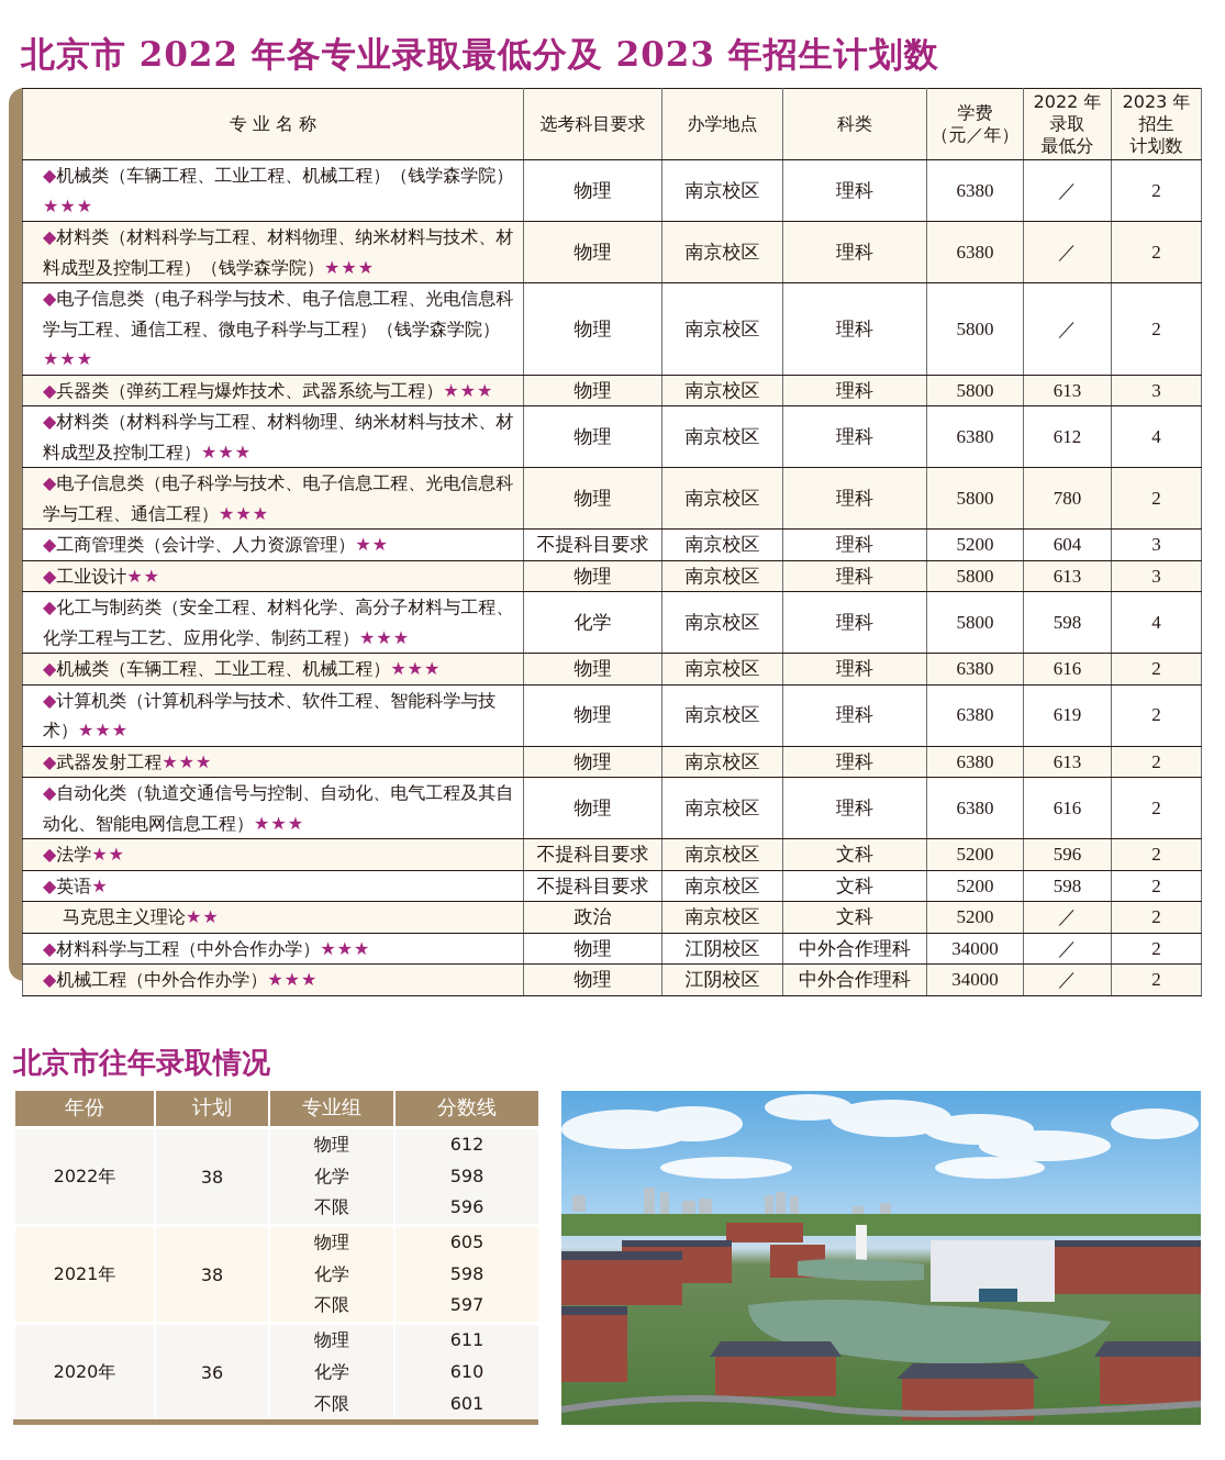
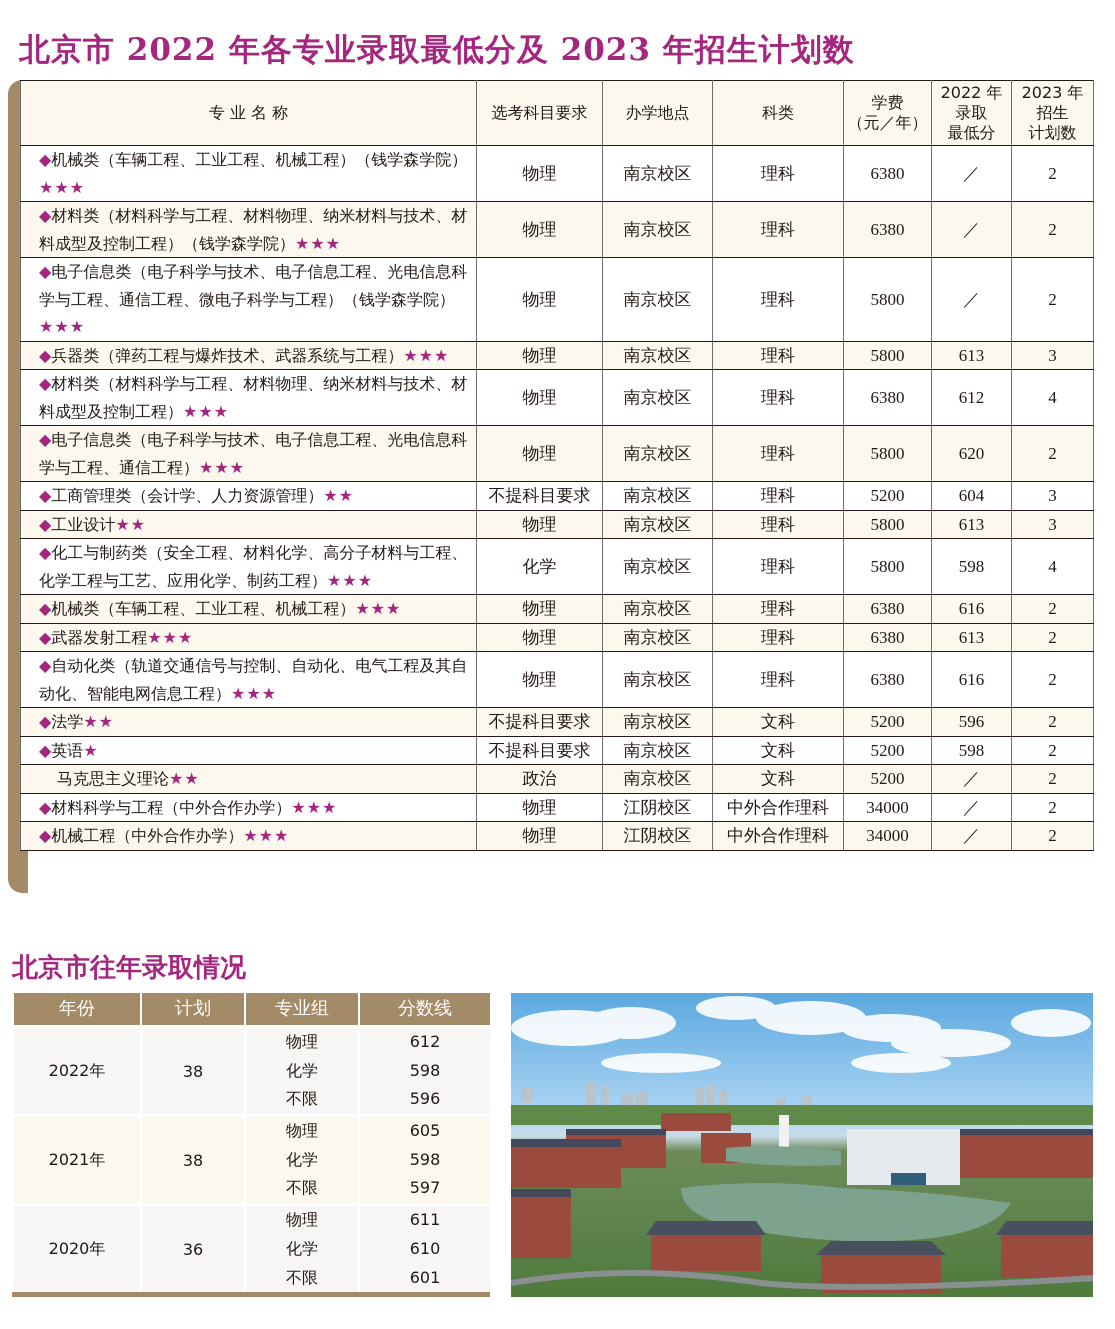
  北京市 2022 年各专业录取最低分及 2023 年招生计划数
  专 业 名 称	选考科目要求	办学地点	科类	学费 （元／年）	2022 年 录取 最低分	2023 年 招生 计划数
  ◆机械类（车辆工程、工业工程、机械工程）（钱学森学院）★★★	物理	南京校区	理科	6380	／	2
  ◆材料类（材料科学与工程、材料物理、纳米材料与技术、材料成型及控制工程）（钱学森学院）★★★	物理	南京校区	理科	6380	／	2
  ◆电子信息类（电子科学与技术、电子信息工程、光电信息科学与工程、通信工程、微电子科学与工程）（钱学森学院）★★★	物理	南京校区	理科	5800	／	2
  ◆兵器类（弹药工程与爆炸技术、武器系统与工程）★★★	物理	南京校区	理科	5800	613	3
  ◆材料类（材料科学与工程、材料物理、纳米材料与技术、材料成型及控制工程）★★★	物理	南京校区	理科	6380	612	4
- ◆电子信息类（电子科学与技术、电子信息工程、光电信息科学与工程、通信工程）★★★	物理	南京校区	理科	5800	780	2
+ ◆电子信息类（电子科学与技术、电子信息工程、光电信息科学与工程、通信工程）★★★	物理	南京校区	理科	5800	620	2
  ◆工商管理类（会计学、人力资源管理）★★	不提科目要求	南京校区	理科	5200	604	3
  ◆工业设计★★	物理	南京校区	理科	5800	613	3
  ◆化工与制药类（安全工程、材料化学、高分子材料与工程、化学工程与工艺、应用化学、制药工程）★★★	化学	南京校区	理科	5800	598	4
  ◆机械类（车辆工程、工业工程、机械工程）★★★	物理	南京校区	理科	6380	616	2
- ◆计算机类（计算机科学与技术、软件工程、智能科学与技术）★★★	物理	南京校区	理科	6380	619	2
  ◆武器发射工程★★★	物理	南京校区	理科	6380	613	2
  ◆自动化类（轨道交通信号与控制、自动化、电气工程及其自动化、智能电网信息工程）★★★	物理	南京校区	理科	6380	616	2
  ◆法学★★	不提科目要求	南京校区	文科	5200	596	2
  ◆英语★	不提科目要求	南京校区	文科	5200	598	2
  马克思主义理论★★	政治	南京校区	文科	5200	／	2
  ◆材料科学与工程（中外合作办学）★★★	物理	江阴校区	中外合作理科	34000	／	2
  ◆机械工程（中外合作办学）★★★	物理	江阴校区	中外合作理科	34000	／	2
  北京市往年录取情况
  年份	计划	专业组	分数线
  2022年	38	物理化学不限	612598596
  2021年	38	物理化学不限	605598597
  2020年	36	物理化学不限	611610601
